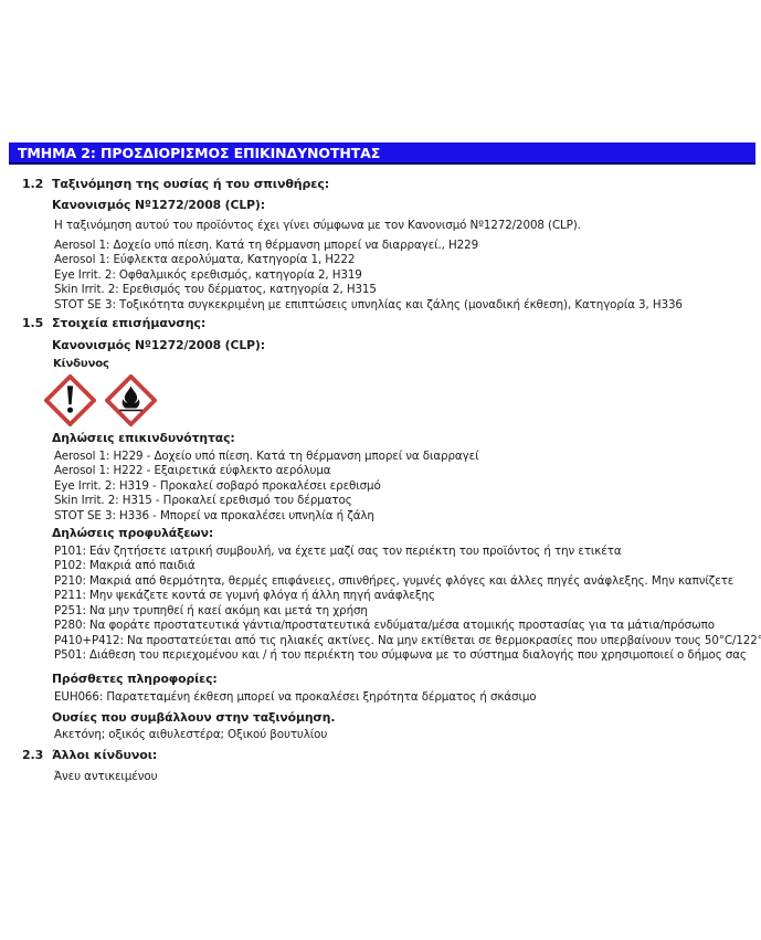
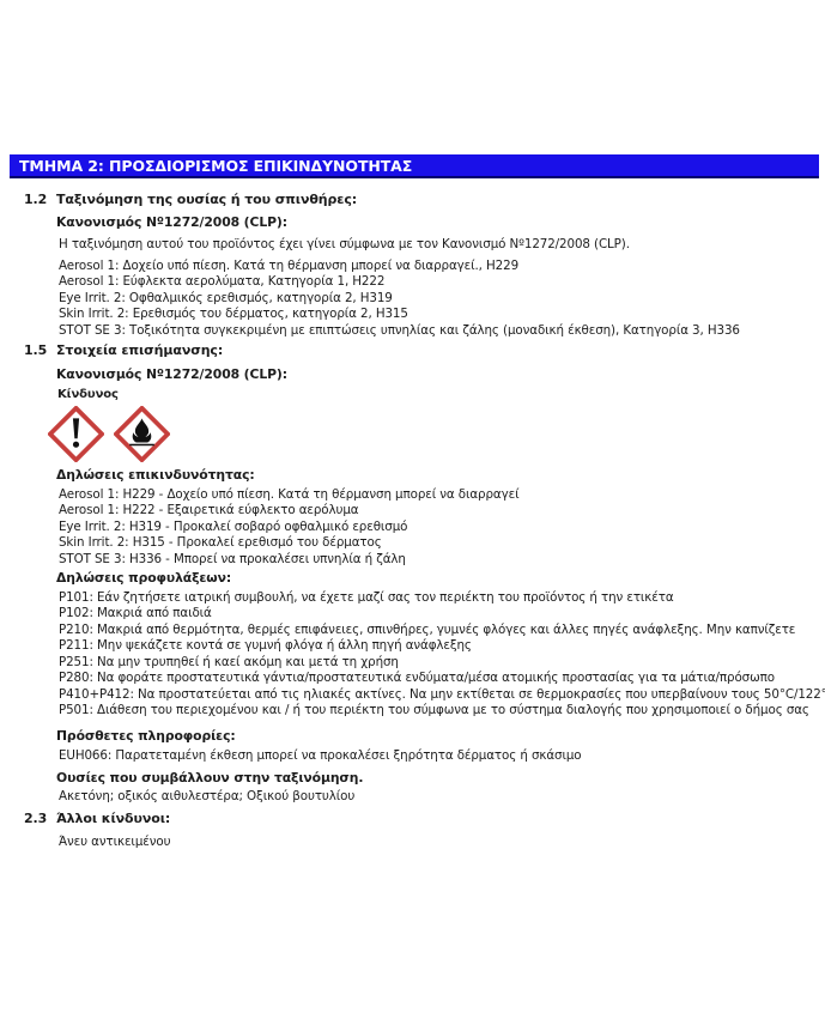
  ΤΜΗΜΑ 2: ΠΡΟΣΔΙΟΡΙΣΜΟΣ ΕΠΙΚΙΝΔΥΝΟΤΗΤΑΣ
  1.2
  Ταξινόμηση της ουσίας ή του σπινθήρες:
  Κανονισμός Nº1272/2008 (CLP):
  Η ταξινόμηση αυτού του προϊόντος έχει γίνει σύμφωνα με τον Κανονισμό Nº1272/2008 (CLP).
  Aerosol 1: Δοχείο υπό πίεση. Κατά τη θέρμανση μπορεί να διαρραγεί., H229
  Aerosol 1: Εύφλεκτα αερολύματα, Κατηγορία 1, H222
  Eye Irrit. 2: Οφθαλμικός ερεθισμός, κατηγορία 2, H319
  Skin Irrit. 2: Ερεθισμός του δέρματος, κατηγορία 2, H315
  STOT SE 3: Τοξικότητα συγκεκριμένη με επιπτώσεις υπνηλίας και ζάλης (μοναδική έκθεση), Κατηγορία 3, H336
  1.5
  Στοιχεία επισήμανσης:
  Κανονισμός Nº1272/2008 (CLP):
  Κίνδυνος
  Δηλώσεις επικινδυνότητας:
  Aerosol 1: H229 - Δοχείο υπό πίεση. Κατά τη θέρμανση μπορεί να διαρραγεί
  Aerosol 1: H222 - Εξαιρετικά εύφλεκτο αερόλυμα
- Eye Irrit. 2: H319 - Προκαλεί σοβαρό προκαλέσει ερεθισμό
+ Eye Irrit. 2: H319 - Προκαλεί σοβαρό οφθαλμικό ερεθισμό
  Skin Irrit. 2: H315 - Προκαλεί ερεθισμό του δέρματος
  STOT SE 3: H336 - Μπορεί να προκαλέσει υπνηλία ή ζάλη
  Δηλώσεις προφυλάξεων:
  P101: Εάν ζητήσετε ιατρική συμβουλή, να έχετε μαζί σας τον περιέκτη του προϊόντος ή την ετικέτα
  P102: Μακριά από παιδιά
  P210: Μακριά από θερμότητα, θερμές επιφάνειες, σπινθήρες, γυμνές φλόγες και άλλες πηγές ανάφλεξης. Μην καπνίζετε
  P211: Μην ψεκάζετε κοντά σε γυμνή φλόγα ή άλλη πηγή ανάφλεξης
  P251: Να μην τρυπηθεί ή καεί ακόμη και μετά τη χρήση
  P280: Να φοράτε προστατευτικά γάντια/προστατευτικά ενδύματα/μέσα ατομικής προστασίας για τα μάτια/πρόσωπο
  P410+P412: Να προστατεύεται από τις ηλιακές ακτίνες. Να μην εκτίθεται σε θερμοκρασίες που υπερβαίνουν τους 50°C/122°
  P501: Διάθεση του περιεχομένου και / ή του περιέκτη του σύμφωνα με το σύστημα διαλογής που χρησιμοποιεί ο δήμος σας
  Πρόσθετες πληροφορίες:
  EUH066: Παρατεταμένη έκθεση μπορεί να προκαλέσει ξηρότητα δέρματος ή σκάσιμο
  Ουσίες που συμβάλλουν στην ταξινόμηση.
  Ακετόνη; οξικός αιθυλεστέρα; Οξικού βουτυλίου
  2.3
  Άλλοι κίνδυνοι:
  Άνευ αντικειμένου
